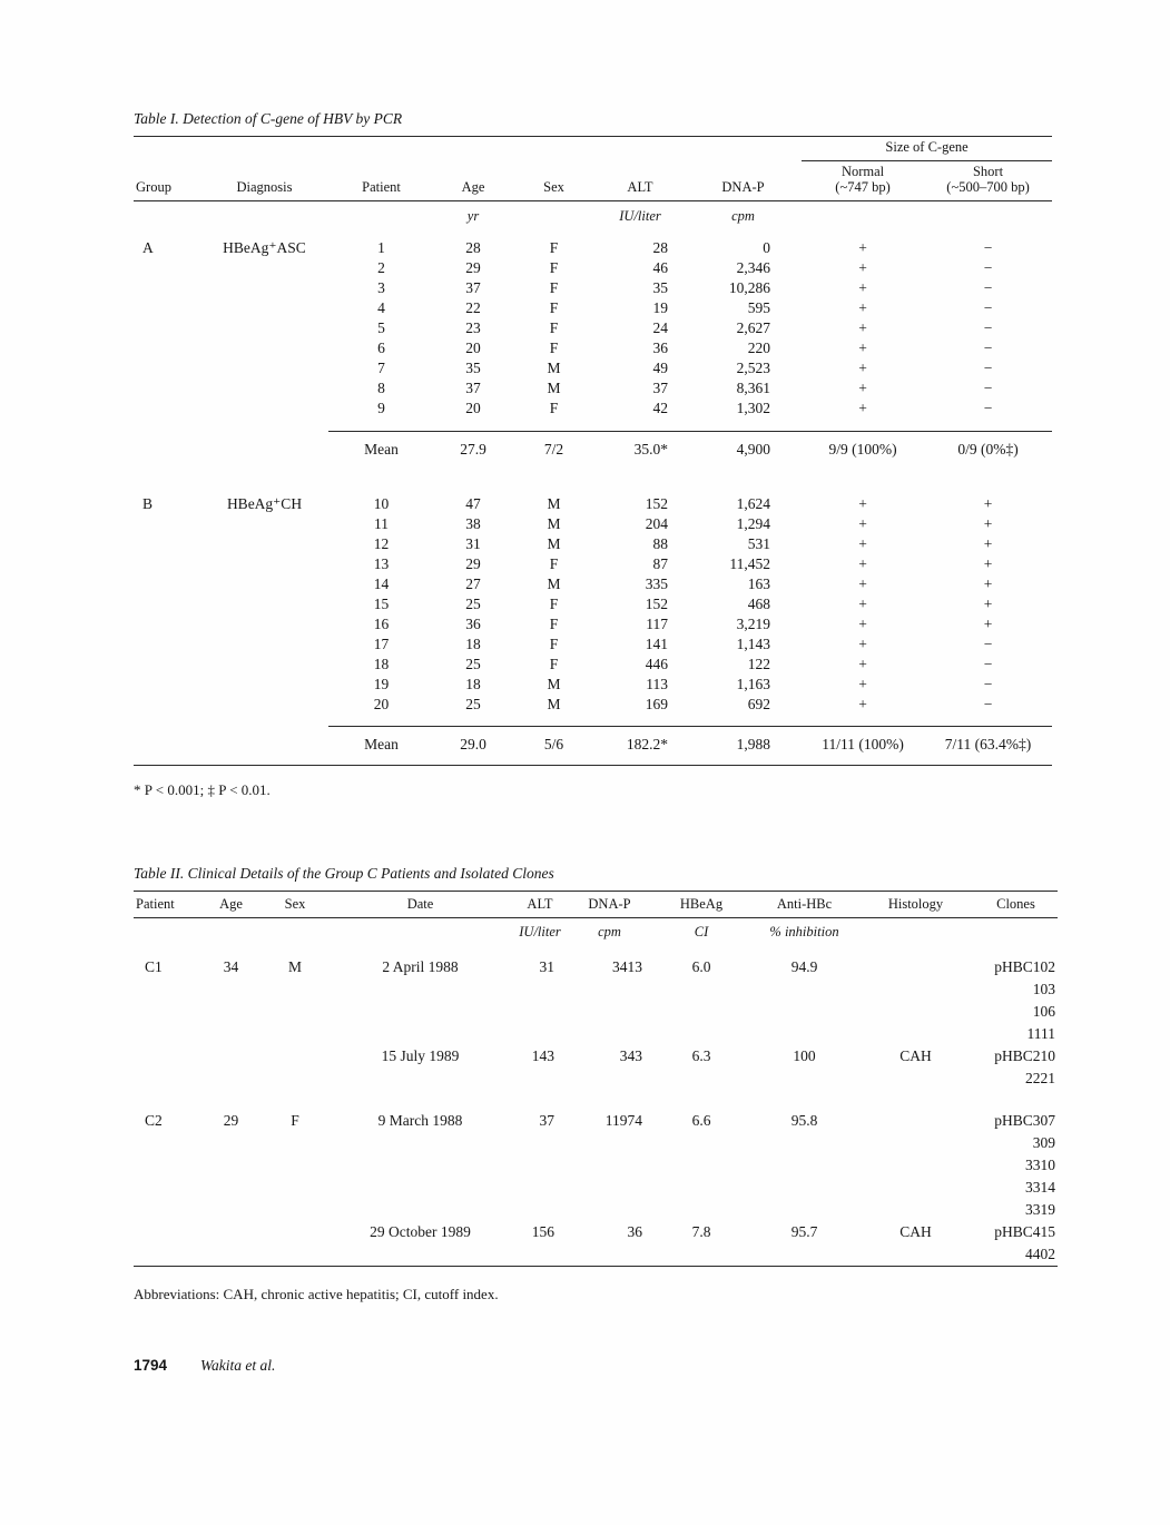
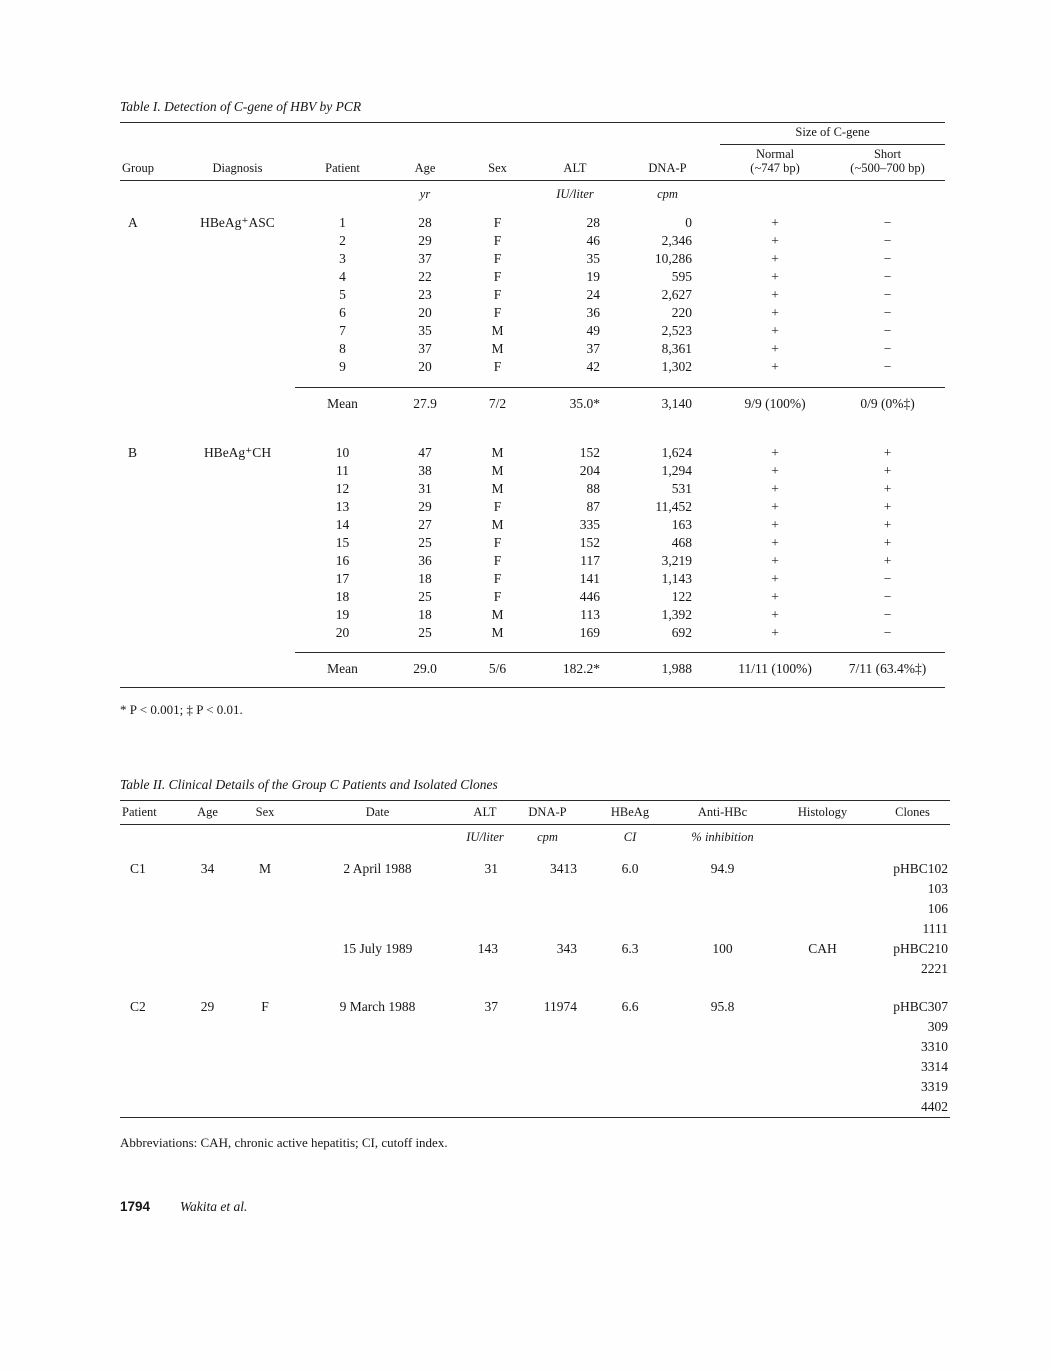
  Table I. Detection of C-gene of HBV by PCR
  	Size of C-gene
  Group	Diagnosis	Patient	Age	Sex	ALT	DNA-P	Normal (~747 bp)	Short (~500–700 bp)
  			yr		IU/liter	cpm
  A	HBeAg⁺ASC	1	28	F	28	0	+	−
  		2	29	F	46	2,346	+	−
  		3	37	F	35	10,286	+	−
  		4	22	F	19	595	+	−
  		5	23	F	24	2,627	+	−
  		6	20	F	36	220	+	−
  		7	35	M	49	2,523	+	−
  		8	37	M	37	8,361	+	−
  		9	20	F	42	1,302	+	−
- 		Mean	27.9	7/2	35.0*	4,900	9/9 (100%)	0/9 (0%‡)
+ 		Mean	27.9	7/2	35.0*	3,140	9/9 (100%)	0/9 (0%‡)
  B	HBeAg⁺CH	10	47	M	152	1,624	+	+
  		11	38	M	204	1,294	+	+
  		12	31	M	88	531	+	+
  		13	29	F	87	11,452	+	+
  		14	27	M	335	163	+	+
  		15	25	F	152	468	+	+
  		16	36	F	117	3,219	+	+
  		17	18	F	141	1,143	+	−
  		18	25	F	446	122	+	−
- 		19	18	M	113	1,163	+	−
+ 		19	18	M	113	1,392	+	−
  		20	25	M	169	692	+	−
  		Mean	29.0	5/6	182.2*	1,988	11/11 (100%)	7/11 (63.4%‡)
  * P < 0.001; ‡ P < 0.01.
  Table II. Clinical Details of the Group C Patients and Isolated Clones
  Patient	Age	Sex	Date	ALT	DNA-P	HBeAg	Anti-HBc	Histology	Clones
  				IU/liter	cpm	CI	% inhibition
  C1	34	M	2 April 1988	31	3413	6.0	94.9		pHBC102
  									103
  									106
  									1111
  			15 July 1989	143	343	6.3	100	CAH	pHBC210
  									2221
  C2	29	F	9 March 1988	37	11974	6.6	95.8		pHBC307
  									309
  									3310
  									3314
  									3319
- 			29 October 1989	156	36	7.8	95.7	CAH	pHBC415
  									4402
  Abbreviations: CAH, chronic active hepatitis; CI, cutoff index.
  1794 Wakita et al.
